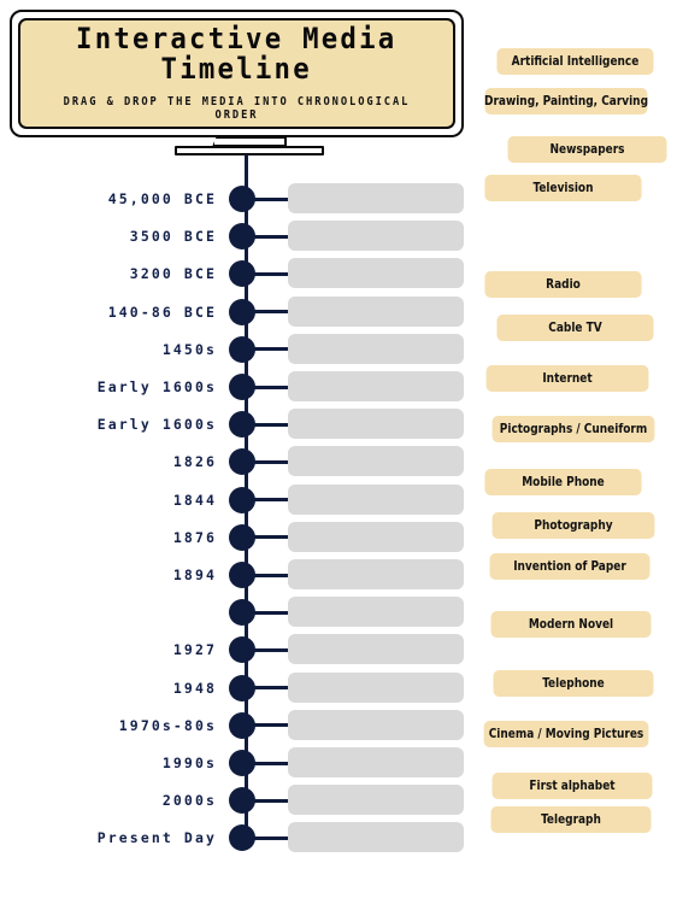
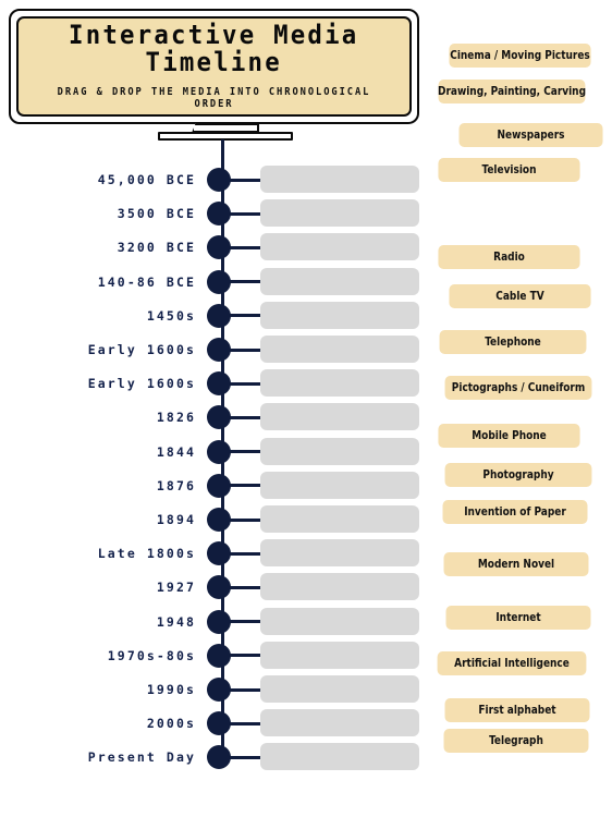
  Interactive Media
  Timeline
  DRAG & DROP THE MEDIA INTO CHRONOLOGICAL ORDER
  45,000 BCE
  3500 BCE
  3200 BCE
  140-86 BCE
  1450s
  Early 1600s
  Early 1600s
  1826
  1844
  1876
  1894
+ Late 1800s
  1927
  1948
  1970s-80s
  1990s
  2000s
  Present Day
- Artificial Intelligence
+ Cinema / Moving Pictures
  Drawing, Painting, Carving
  Newspapers
  Television
  Radio
  Cable TV
- Internet
+ Telephone
  Pictographs / Cuneiform
  Mobile Phone
  Photography
  Invention of Paper
  Modern Novel
- Telephone
+ Internet
- Cinema / Moving Pictures
+ Artificial Intelligence
  First alphabet
  Telegraph
